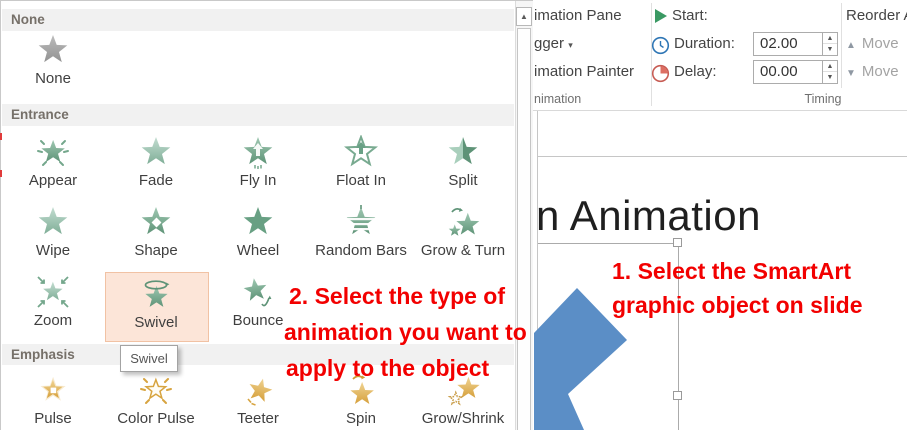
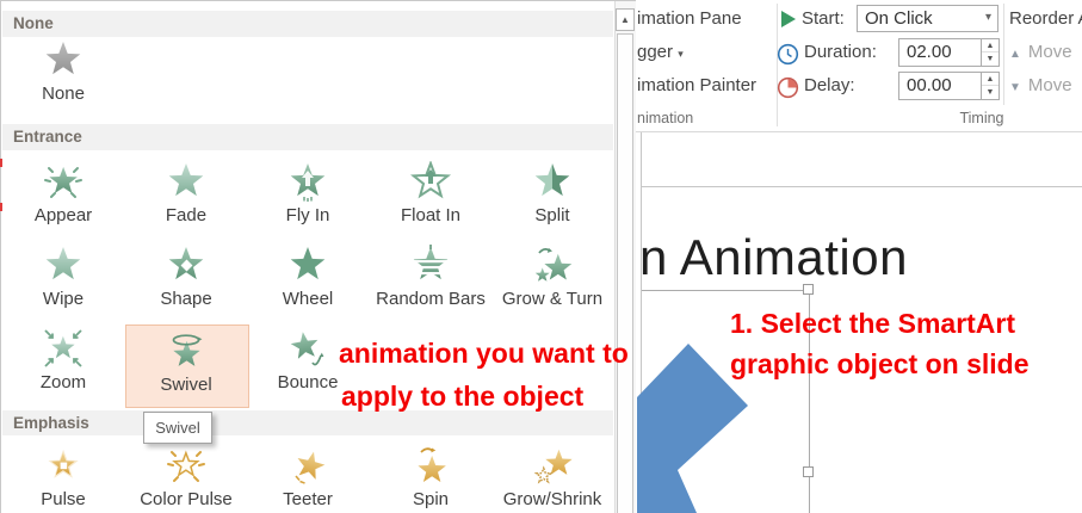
  imation Pane
  gger ▾
  imation Painter
  nimation
  Start:
+ On Click
+ ▾
  Duration:
  02.00
  Delay:
  00.00
  Timing
  Reorder
  ▲ Move
  ▼ Move
  n Animation
  None
  Entrance
  Emphasis
  None
  Appear
  Fade
  Fly In
  Float In
  Split
  Wipe
  Shape
  Wheel
  Random Bars
  Grow & Turn
  Zoom
  Swivel
  Bounce
  Pulse
  Color Pulse
  Teeter
  Spin
  Grow/Shrink
  ▲
  Swivel
- 2. Select the type of
  animation you want to
  apply to the object
  1. Select the SmartArt
  graphic object on slide
